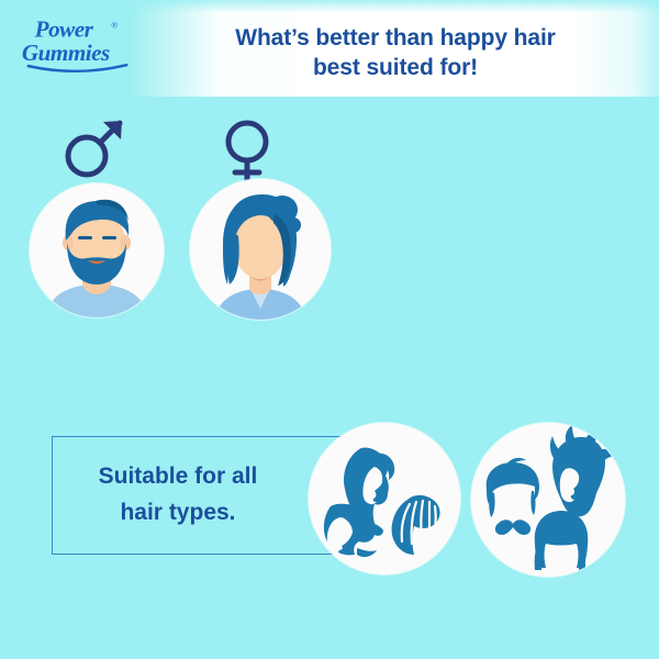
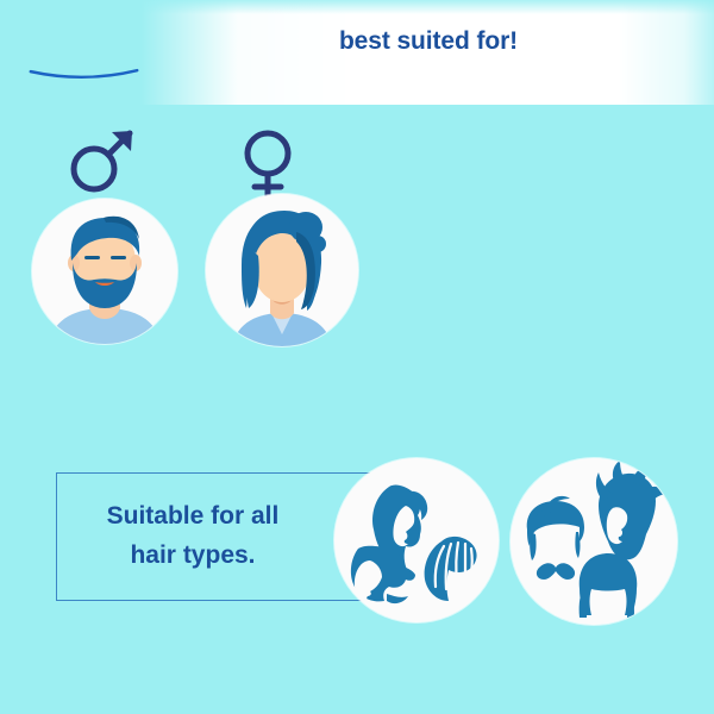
- Power
- Gummies
- ®
- What’s better than happy hair
  best suited for!
  Suitable for all
  hair types.
